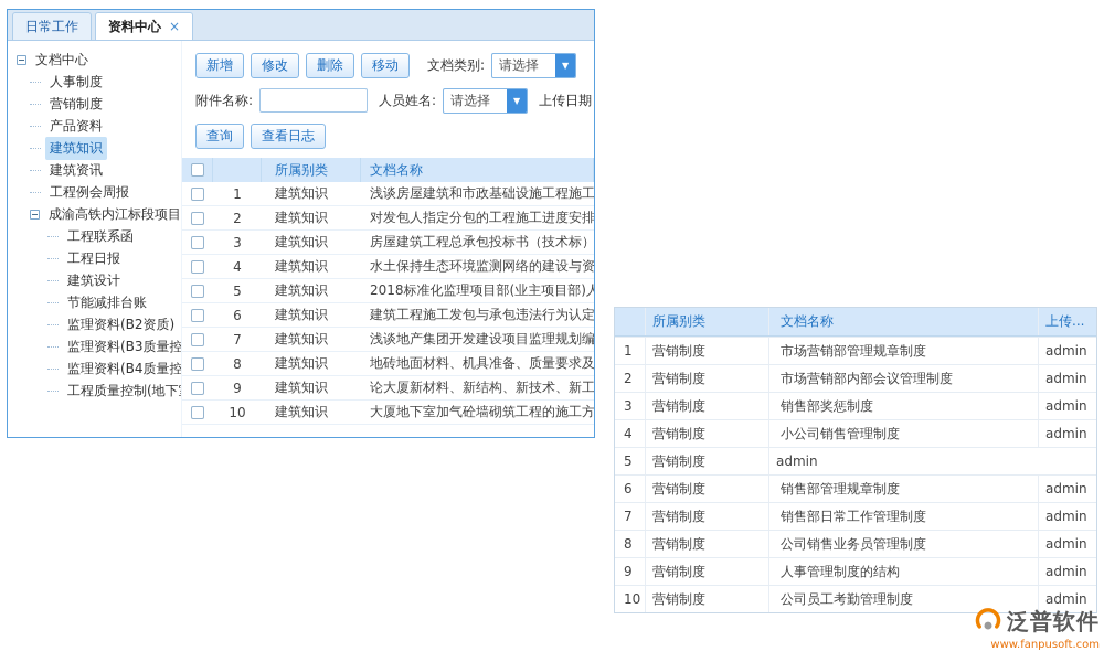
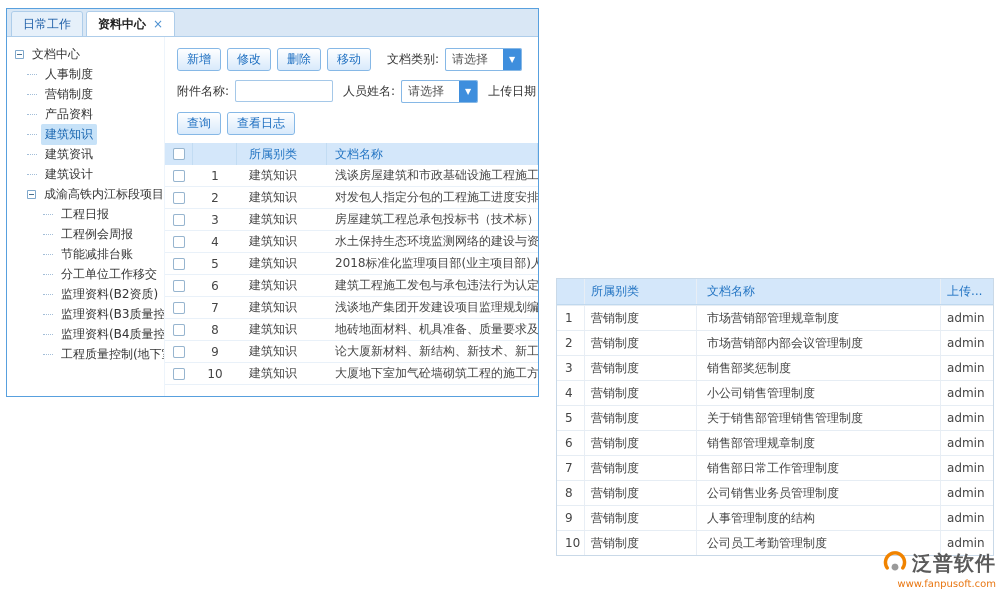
  日常工作
  资料中心
  ×
  文档中心
  人事制度
  营销制度
  产品资料
  建筑知识
  建筑资讯
- 工程例会周报
+ 建筑设计
  成渝高铁内江标段项目
- 工程联系函
  工程日报
- 建筑设计
+ 工程例会周报
  节能减排台账
+ 分工单位工作移交
  监理资料(B2资质)
  监理资料(B3质量控
  监理资料(B4质量控
  工程质量控制(地下
  新增
  修改
  删除
  移动
  文档类别:
  请选择
  ▼
  附件名称:
  人员姓名:
  请选择
  ▼
  上传日期
  查询
  查看日志
  所属别类
  文档名称
  1
  建筑知识
  浅谈房屋建筑和市政基础设施工程施工
  2
  建筑知识
  对发包人指定分包的工程施工进度安排
  3
  建筑知识
  房屋建筑工程总承包投标书（技术标）
  4
  建筑知识
  水土保持生态环境监测网络的建设与资
  5
  建筑知识
  2018标准化监理项目部(业主项目部)人
  6
  建筑知识
  建筑工程施工发包与承包违法行为认定
  7
  建筑知识
  浅谈地产集团开发建设项目监理规划编
  8
  建筑知识
  地砖地面材料、机具准备、质量要求及
  9
  建筑知识
  论大厦新材料、新结构、新技术、新工
  10
  建筑知识
  大厦地下室加气砼墙砌筑工程的施工方
  所属别类
  文档名称
  上传...
  1
  营销制度
  市场营销部管理规章制度
  admin
  2
  营销制度
  市场营销部内部会议管理制度
  admin
  3
  营销制度
  销售部奖惩制度
  admin
  4
  营销制度
  小公司销售管理制度
  admin
  5
  营销制度
+ 关于销售部管理销售管理制度
  admin
  6
  营销制度
  销售部管理规章制度
  admin
  7
  营销制度
  销售部日常工作管理制度
  admin
  8
  营销制度
  公司销售业务员管理制度
  admin
  9
  营销制度
  人事管理制度的结构
  admin
  10
  营销制度
  公司员工考勤管理制度
  admin
  泛普软件
  www.fanpusoft.com
